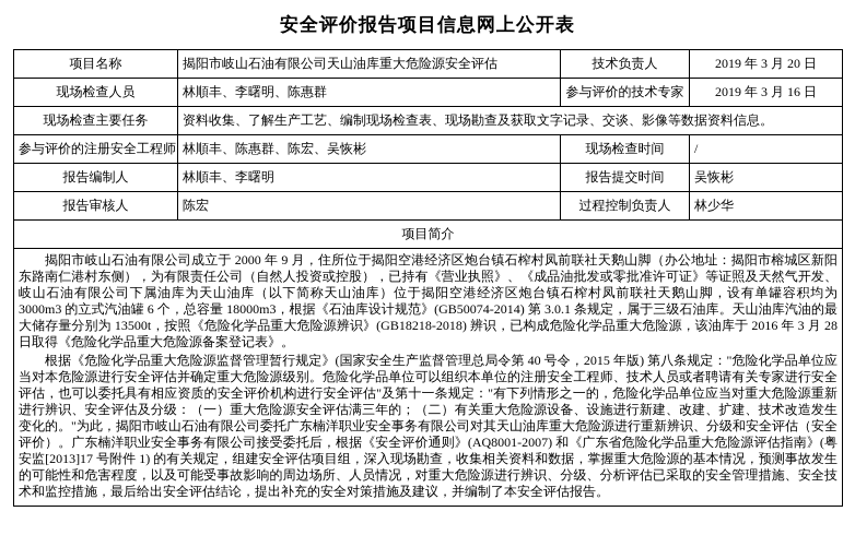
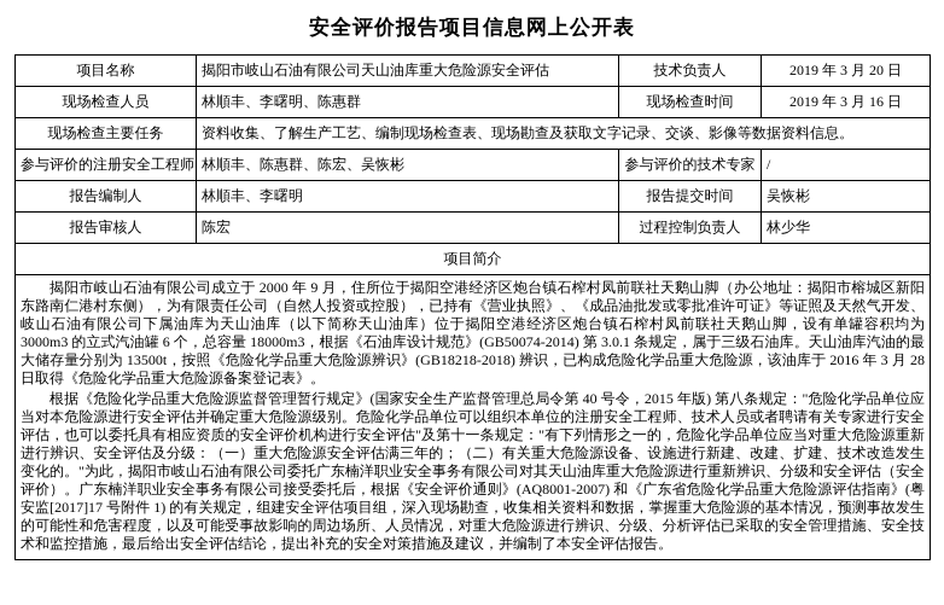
  安全评价报告项目信息网上公开表
  项目名称	揭阳市岐山石油有限公司天山油库重大危险源安全评估	技术负责人	2019 年 3 月 20 日
- 现场检查人员	林順丰、李曙明、陈惠群	参与评价的技术专家	2019 年 3 月 16 日
+ 现场检查人员	林順丰、李曙明、陈惠群	现场检查时间	2019 年 3 月 16 日
  现场检查主要任务	资料收集、了解生产工艺、编制现场检查表、现场勘查及获取文字记录、交谈、影像等数据资料信息。
- 参与评价的注册安全工程师	林順丰、陈惠群、陈宏、吴恢彬	现场检查时间	/
+ 参与评价的注册安全工程师	林順丰、陈惠群、陈宏、吴恢彬	参与评价的技术专家	/
  报告编制人	林順丰、李曙明	报告提交时间	吴恢彬
  报告审核人	陈宏	过程控制负责人	林少华
  项目简介
- 揭阳市岐山石油有限公司成立于 2000 年 9 月，住所位于揭阳空港经济区炮台镇石榨村凤前联社天鹅山脚（办公地址：揭阳市榕城区新阳东路南仁港村东侧），为有限责任公司（自然人投资或控股），已持有《营业执照》、《成品油批发或零批准许可证》等证照及天然气开发、岐山石油有限公司下属油库为天山油库（以下简称天山油库）位于揭阳空港经济区炮台镇石榨村凤前联社天鹅山脚，设有单罐容积均为 3000m3 的立式汽油罐 6 个，总容量 18000m3，根据《石油库设计规范》(GB50074-2014) 第 3.0.1 条规定，属于三级石油库。天山油库汽油的最大储存量分别为 13500t，按照《危险化学品重大危险源辨识》(GB18218-2018) 辨识，已构成危险化学品重大危险源，该油库于 2016 年 3 月 28 日取得《危险化学品重大危险源备案登记表》。 根据《危险化学品重大危险源监督管理暂行规定》(国家安全生产监督管理总局令第 40 号令，2015 年版) 第八条规定："危险化学品单位应当对本危险源进行安全评估并确定重大危险源级别。危险化学品单位可以组织本单位的注册安全工程师、技术人员或者聘请有关专家进行安全评估，也可以委托具有相应资质的安全评价机构进行安全评估"及第十一条规定："有下列情形之一的，危险化学品单位应当对重大危险源重新进行辨识、安全评估及分级：（一）重大危险源安全评估满三年的；（二）有关重大危险源设备、设施进行新建、改建、扩建、技术改造发生变化的。"为此，揭阳市岐山石油有限公司委托广东楠洋职业安全事务有限公司对其天山油库重大危险源进行重新辨识、分级和安全评估（安全评价）。广东楠洋职业安全事务有限公司接受委托后，根据《安全评价通则》(AQ8001-2007) 和《广东省危险化学品重大危险源评估指南》(粤安监[2013]17 号附件 1) 的有关规定，组建安全评估项目组，深入现场勘查，收集相关资料和数据，掌握重大危险源的基本情况，预测事故发生的可能性和危害程度，以及可能受事故影响的周边场所、人员情况，对重大危险源进行辨识、分级、分析评估已采取的安全管理措施、安全技术和监控措施，最后给出安全评估结论，提出补充的安全对策措施及建议，并编制了本安全评估报告。
+ 揭阳市岐山石油有限公司成立于 2000 年 9 月，住所位于揭阳空港经济区炮台镇石榨村凤前联社天鹅山脚（办公地址：揭阳市榕城区新阳东路南仁港村东侧），为有限责任公司（自然人投资或控股），已持有《营业执照》、《成品油批发或零批准许可证》等证照及天然气开发、岐山石油有限公司下属油库为天山油库（以下简称天山油库）位于揭阳空港经济区炮台镇石榨村凤前联社天鹅山脚，设有单罐容积均为 3000m3 的立式汽油罐 6 个，总容量 18000m3，根据《石油库设计规范》(GB50074-2014) 第 3.0.1 条规定，属于三级石油库。天山油库汽油的最大储存量分别为 13500t，按照《危险化学品重大危险源辨识》(GB18218-2018) 辨识，已构成危险化学品重大危险源，该油库于 2016 年 3 月 28 日取得《危险化学品重大危险源备案登记表》。 根据《危险化学品重大危险源监督管理暂行规定》(国家安全生产监督管理总局令第 40 号令，2015 年版) 第八条规定："危险化学品单位应当对本危险源进行安全评估并确定重大危险源级别。危险化学品单位可以组织本单位的注册安全工程师、技术人员或者聘请有关专家进行安全评估，也可以委托具有相应资质的安全评价机构进行安全评估"及第十一条规定："有下列情形之一的，危险化学品单位应当对重大危险源重新进行辨识、安全评估及分级：（一）重大危险源安全评估满三年的；（二）有关重大危险源设备、设施进行新建、改建、扩建、技术改造发生变化的。"为此，揭阳市岐山石油有限公司委托广东楠洋职业安全事务有限公司对其天山油库重大危险源进行重新辨识、分级和安全评估（安全评价）。广东楠洋职业安全事务有限公司接受委托后，根据《安全评价通则》(AQ8001-2007) 和《广东省危险化学品重大危险源评估指南》(粤安监[2017]17 号附件 1) 的有关规定，组建安全评估项目组，深入现场勘查，收集相关资料和数据，掌握重大危险源的基本情况，预测事故发生的可能性和危害程度，以及可能受事故影响的周边场所、人员情况，对重大危险源进行辨识、分级、分析评估已采取的安全管理措施、安全技术和监控措施，最后给出安全评估结论，提出补充的安全对策措施及建议，并编制了本安全评估报告。
